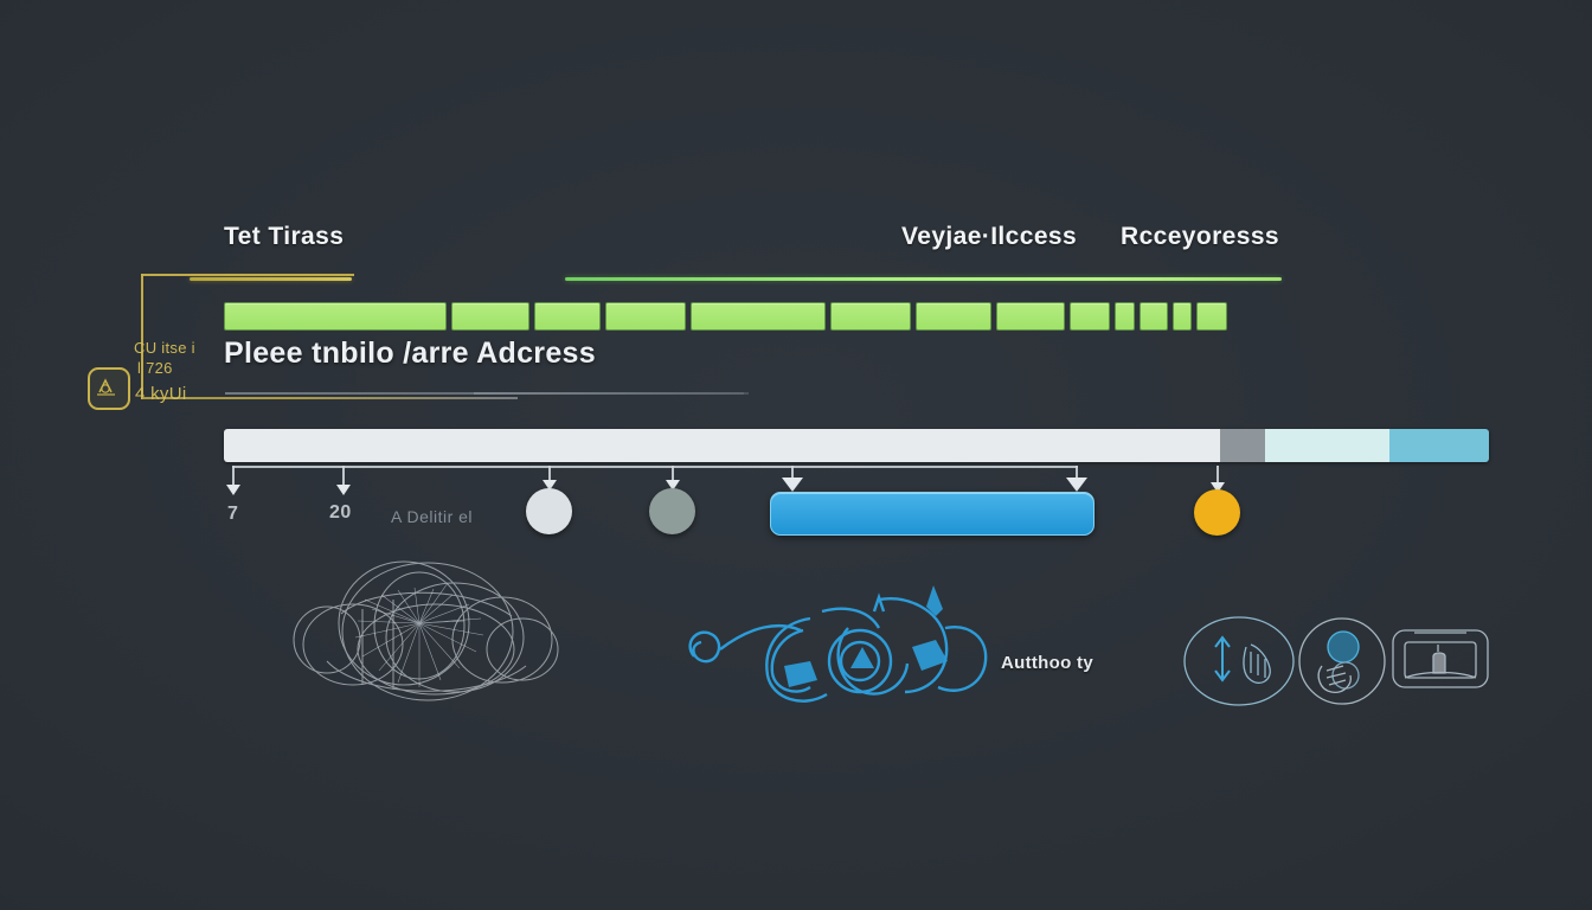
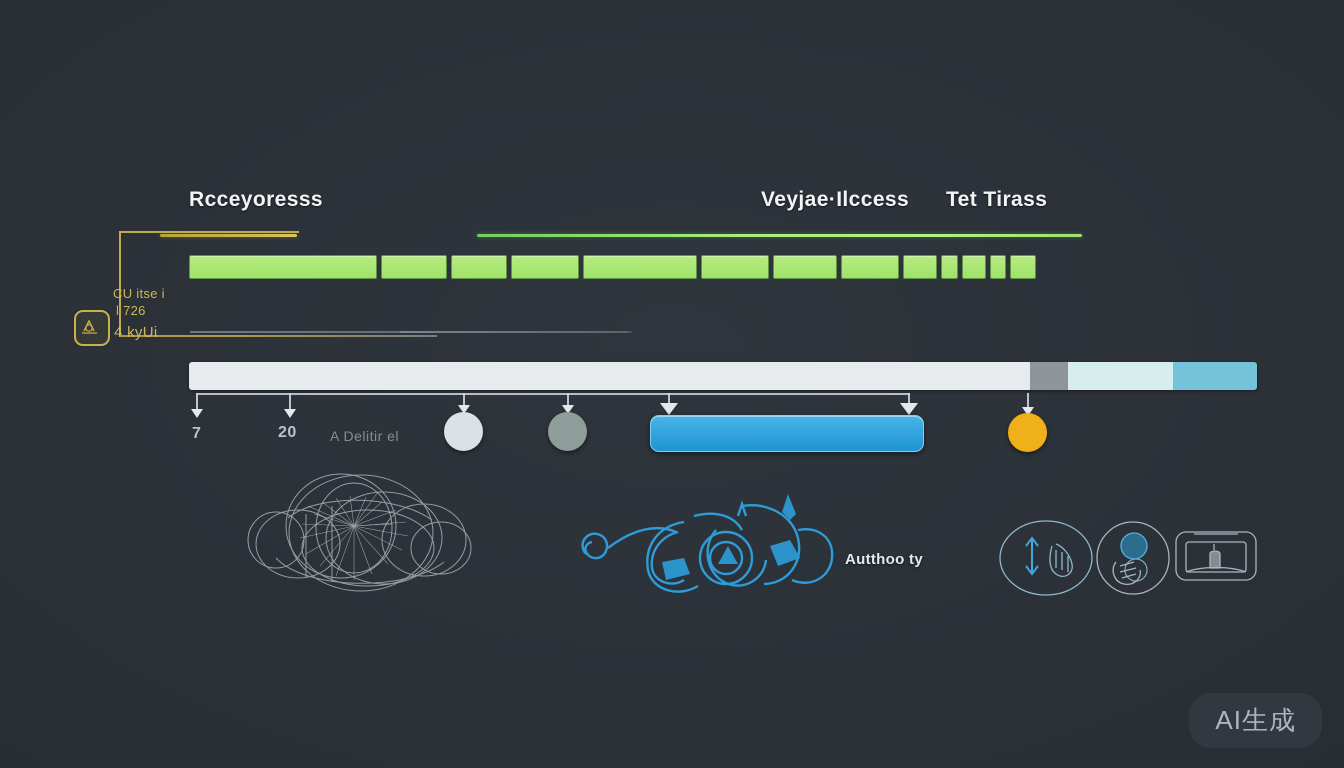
- Tet Tirass
+ Rcceyoresss
  Veyjae·Ilccess
- Rcceyoresss
+ Tet Tirass
- Pleee tnbilo /arre Adcress
  7
  20
  A Delitir el
  CU itse i
  l 726
  4 kyUi
  Autthoo ty
+ AI生成
